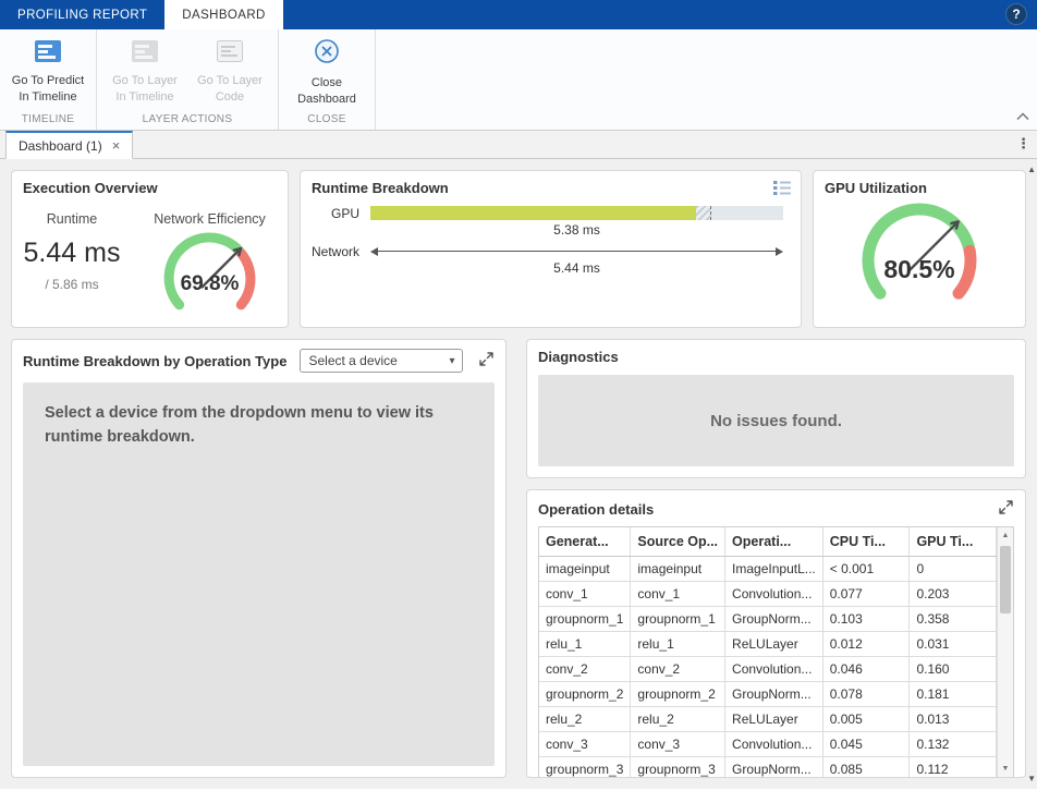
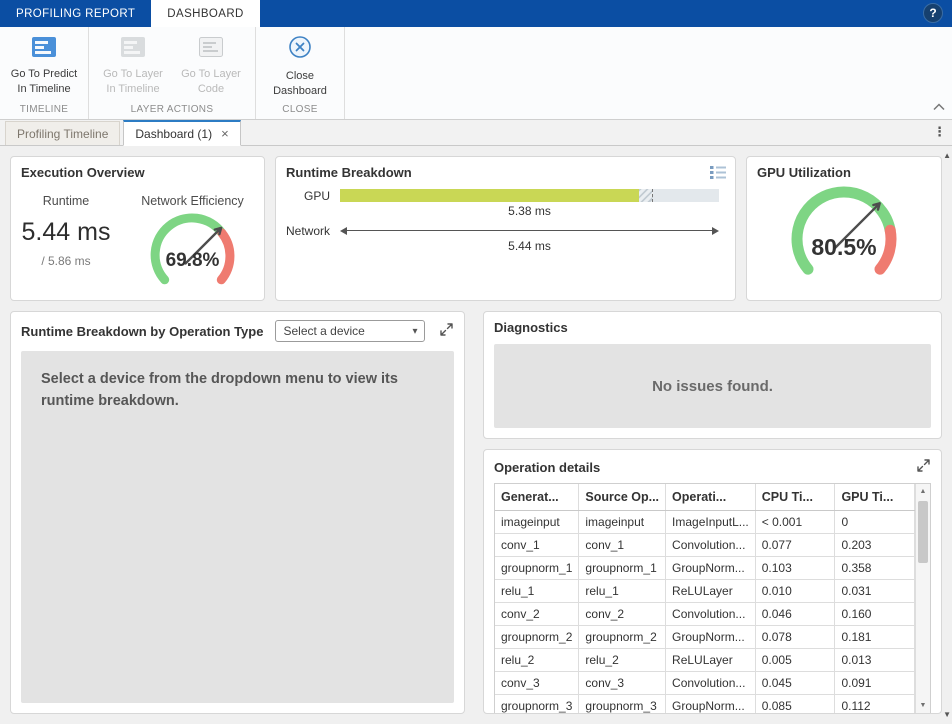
  PROFILING REPORT
  DASHBOARD
  ?
  Go To Predict
  In Timeline
  TIMELINE
  Go To Layer
  In Timeline
  Go To Layer
  Code
  LAYER ACTIONS
  Close
  Dashboard
  CLOSE
+ Profiling Timeline
  Dashboard (1)
  ×
  ⋮
  Execution Overview
  Runtime
  5.44 ms
  / 5.86 ms
  Network Efficiency
  69.8%
  Runtime Breakdown
  GPU
  5.38 ms
  Network
  5.44 ms
  GPU Utilization
  80.5%
  Runtime Breakdown by Operation Type
  Select a device
  ▾
  Select a device from the dropdown menu to view its runtime breakdown.
  Diagnostics
  No issues found.
  Operation details
  Generat...	Source Op...	Operati...	CPU Ti...	GPU Ti...
  imageinput	imageinput	ImageInputL...	< 0.001	0
  conv_1	conv_1	Convolution...	0.077	0.203
  groupnorm_1	groupnorm_1	GroupNorm...	0.103	0.358
- relu_1	relu_1	ReLULayer	0.012	0.031
+ relu_1	relu_1	ReLULayer	0.010	0.031
  conv_2	conv_2	Convolution...	0.046	0.160
  groupnorm_2	groupnorm_2	GroupNorm...	0.078	0.181
  relu_2	relu_2	ReLULayer	0.005	0.013
- conv_3	conv_3	Convolution...	0.045	0.132
+ conv_3	conv_3	Convolution...	0.045	0.091
  groupnorm_3	groupnorm_3	GroupNorm...	0.085	0.112
  ▲
  ▼
